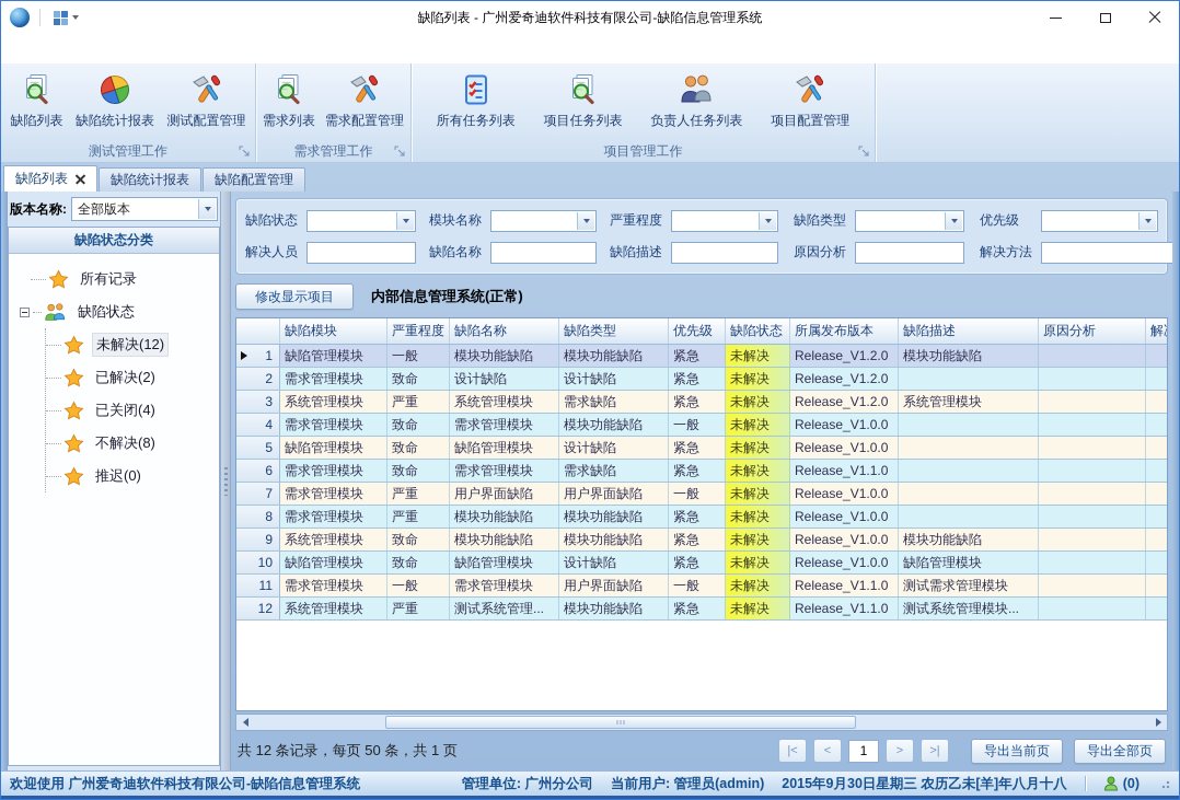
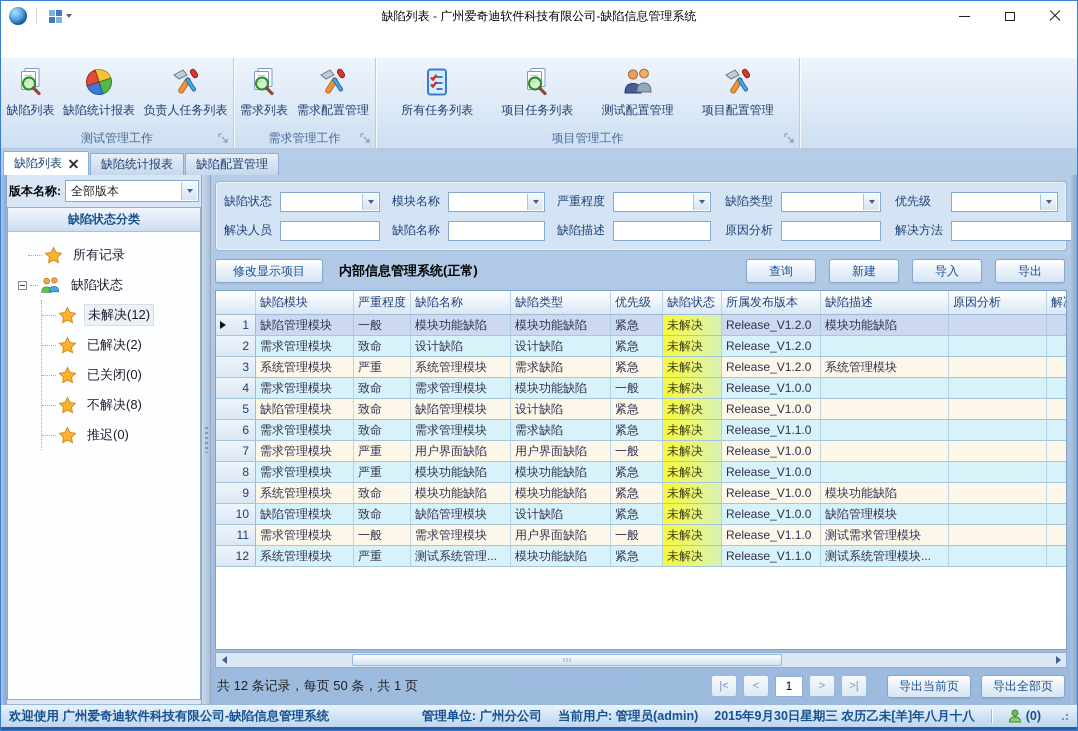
  缺陷列表 - 广州爱奇迪软件科技有限公司-缺陷信息管理系统
  缺陷列表
  缺陷统计报表
- 测试配置管理
+ 负责人任务列表
  测试管理工作
  需求列表
  需求配置管理
  需求管理工作
  所有任务列表
  项目任务列表
- 负责人任务列表
+ 测试配置管理
  项目配置管理
  项目管理工作
  缺陷列表
  缺陷统计报表
  缺陷配置管理
  版本名称:
  全部版本
  缺陷状态分类
  所有记录
  缺陷状态
  未解决(12)
  已解决(2)
- 已关闭(4)
+ 已关闭(0)
  不解决(8)
  推迟(0)
  缺陷状态
  模块名称
  严重程度
  缺陷类型
  优先级
  解决人员
  缺陷名称
  缺陷描述
  原因分析
  解决方法
  修改显示项目
  内部信息管理系统(正常)
+ 查询
+ 新建
+ 导入
+ 导出
  缺陷模块
  严重程度
  缺陷名称
  缺陷类型
  优先级
  缺陷状态
  所属发布版本
  缺陷描述
  原因分析
  1
  缺陷管理模块
  一般
  模块功能缺陷
  模块功能缺陷
  紧急
  未解决
  Release_V1.2.0
  模块功能缺陷
  2
  需求管理模块
  致命
  设计缺陷
  设计缺陷
  紧急
  未解决
  Release_V1.2.0
  3
  系统管理模块
  严重
  系统管理模块
  需求缺陷
  紧急
  未解决
  Release_V1.2.0
  系统管理模块
  4
  需求管理模块
  致命
  需求管理模块
  模块功能缺陷
  一般
  未解决
  Release_V1.0.0
  5
  缺陷管理模块
  致命
  缺陷管理模块
  设计缺陷
  紧急
  未解决
  Release_V1.0.0
  6
  需求管理模块
  致命
  需求管理模块
  需求缺陷
  紧急
  未解决
  Release_V1.1.0
  7
  需求管理模块
  严重
  用户界面缺陷
  用户界面缺陷
  一般
  未解决
  Release_V1.0.0
  8
  需求管理模块
  严重
  模块功能缺陷
  模块功能缺陷
  紧急
  未解决
  Release_V1.0.0
  9
  系统管理模块
  致命
  模块功能缺陷
  模块功能缺陷
  紧急
  未解决
  Release_V1.0.0
  模块功能缺陷
  10
  缺陷管理模块
  致命
  缺陷管理模块
  设计缺陷
  紧急
  未解决
  Release_V1.0.0
  缺陷管理模块
  11
  需求管理模块
  一般
  需求管理模块
  用户界面缺陷
  一般
  未解决
  Release_V1.1.0
  测试需求管理模块
  12
  系统管理模块
  严重
  测试系统管理...
  模块功能缺陷
  紧急
  未解决
  Release_V1.1.0
  测试系统管理模块...
  共 12 条记录，每页 50 条，共 1 页
  |<
  <
  1
  >
  >|
  导出当前页
  导出全部页
  欢迎使用 广州爱奇迪软件科技有限公司-缺陷信息管理系统
  管理单位: 广州分公司
  当前用户: 管理员(admin)
  2015年9月30日星期三 农历乙未[羊]年八月十八
  (0)
